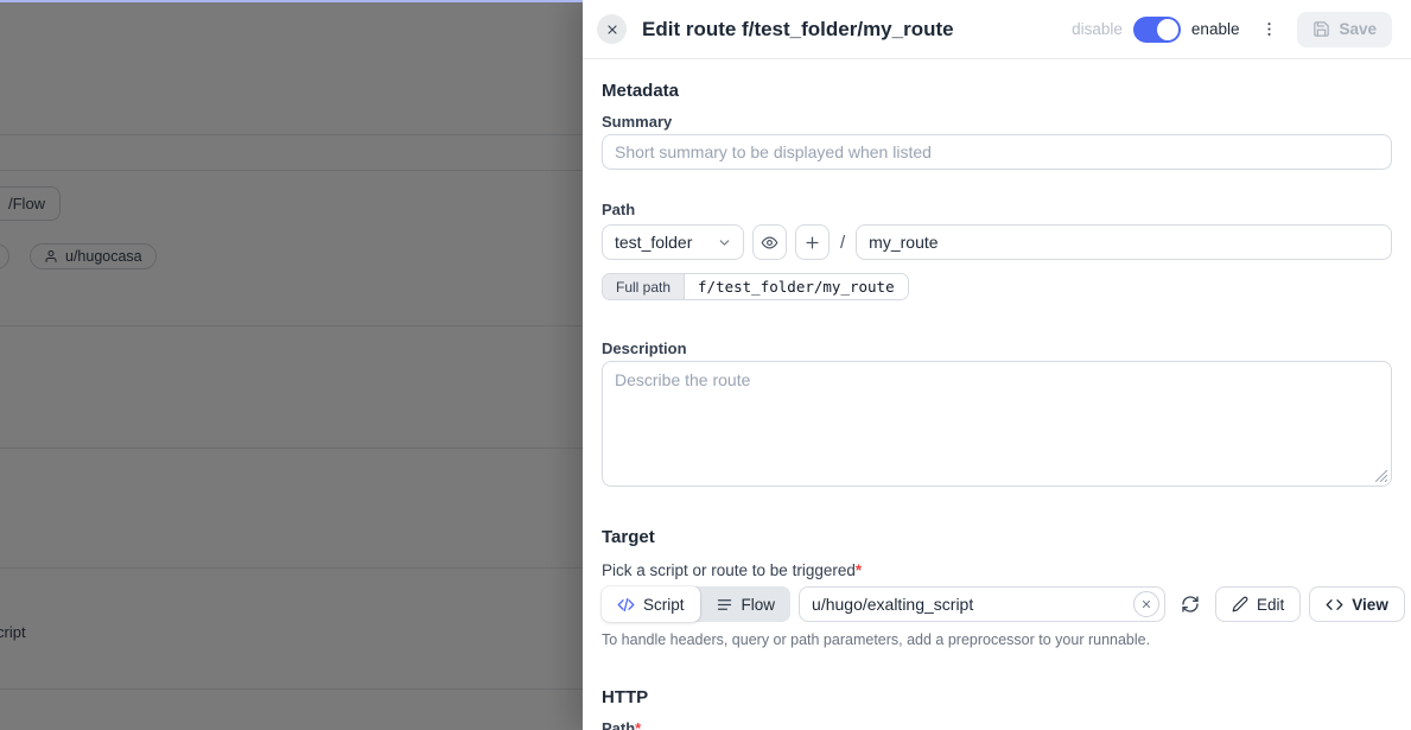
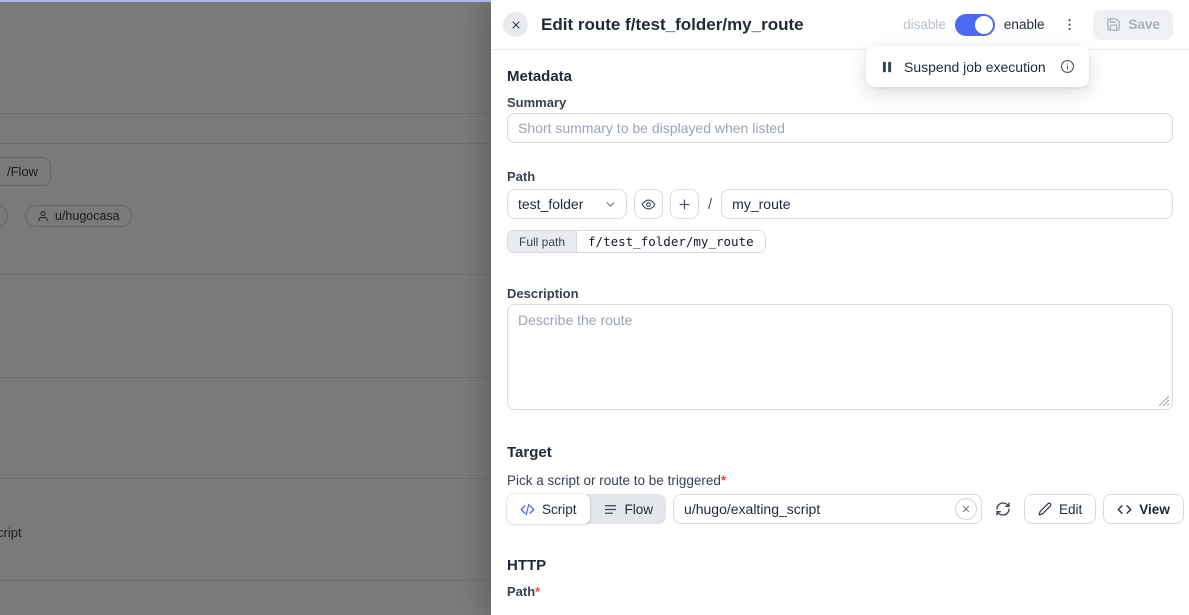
  /Flow
  u/hugocasa
  cript
  Edit route f/test_folder/my_route
  disable
  enable
  Save
+ Suspend job execution
  Metadata
  Summary
  Short summary to be displayed when listed
  Path
  test_folder
  /
  my_route
  Full path
  f/test_folder/my_route
  Description
  Describe the route
  Target
  Pick a script or route to be triggered*
  Script
  Flow
  u/hugo/exalting_script
  Edit
  View
- To handle headers, query or path parameters, add a preprocessor to your runnable.
  HTTP
  Path*
